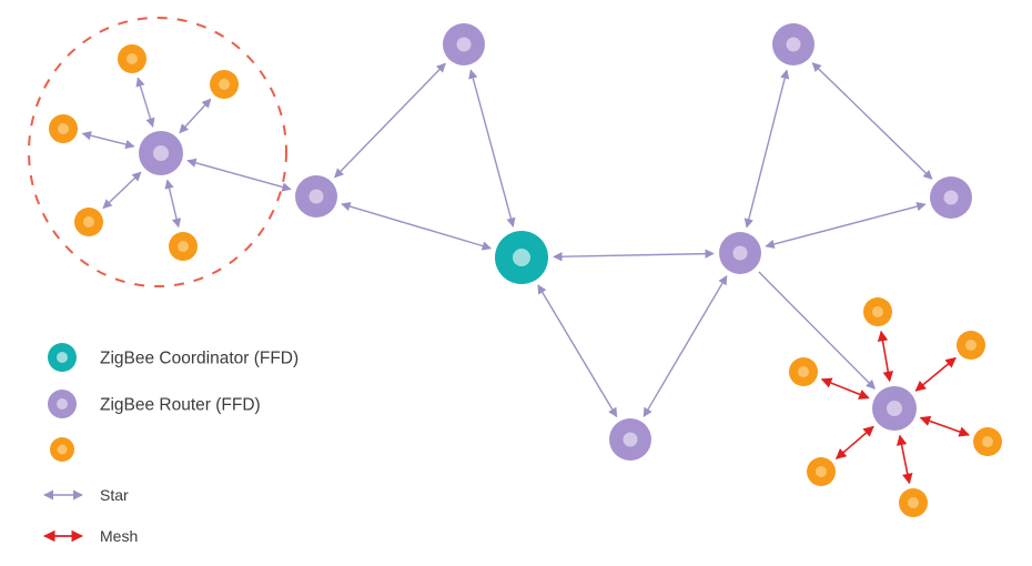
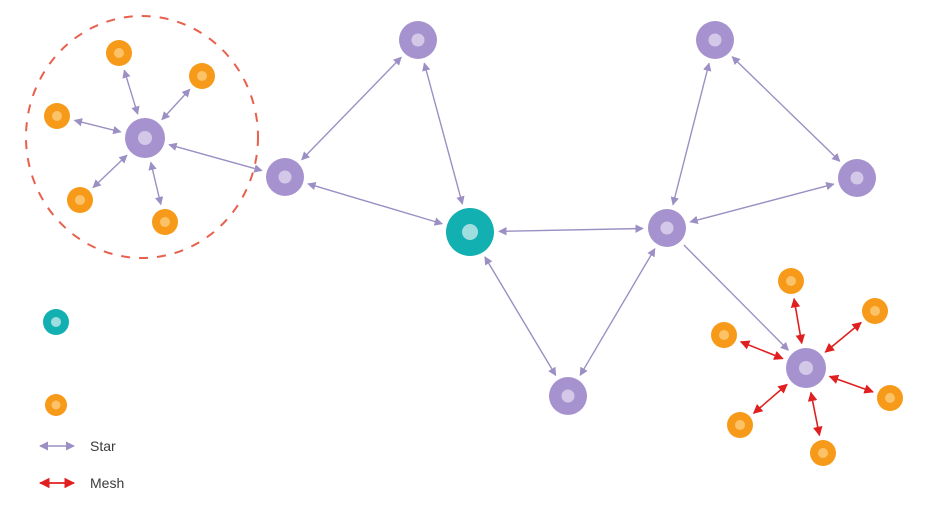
- ZigBee Coordinator (FFD)
- ZigBee Router (FFD)
  Star
  Mesh
